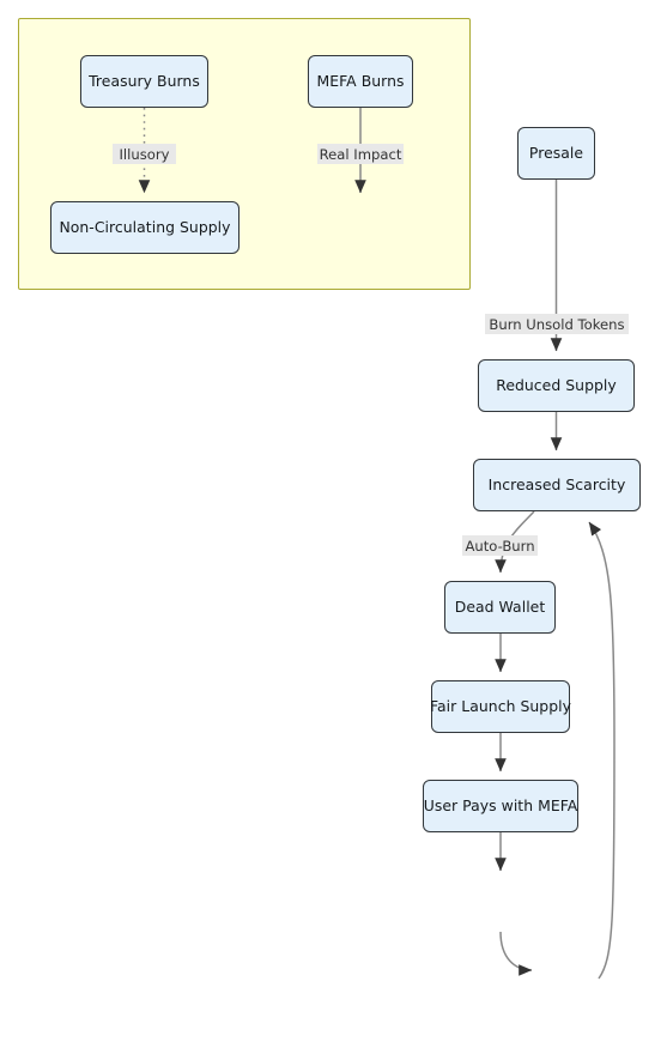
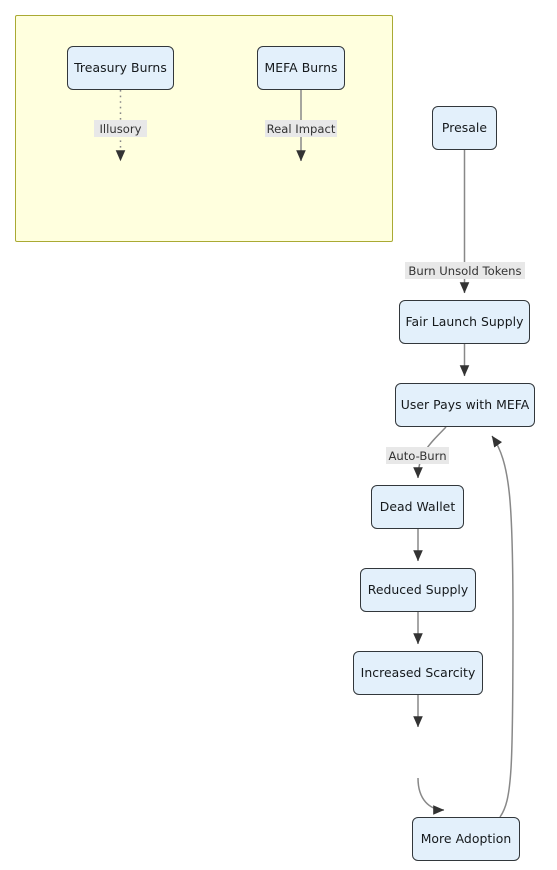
  Treasury Burns
  MEFA Burns
- Non-Circulating Supply
  Illusory
  Real Impact
  Presale
- Reduced Supply
+ Fair Launch Supply
- Increased Scarcity
+ User Pays with MEFA
  Dead Wallet
- Fair Launch Supply
+ Reduced Supply
- User Pays with MEFA
+ Increased Scarcity
+ More Adoption
  Burn Unsold Tokens
  Auto-Burn
